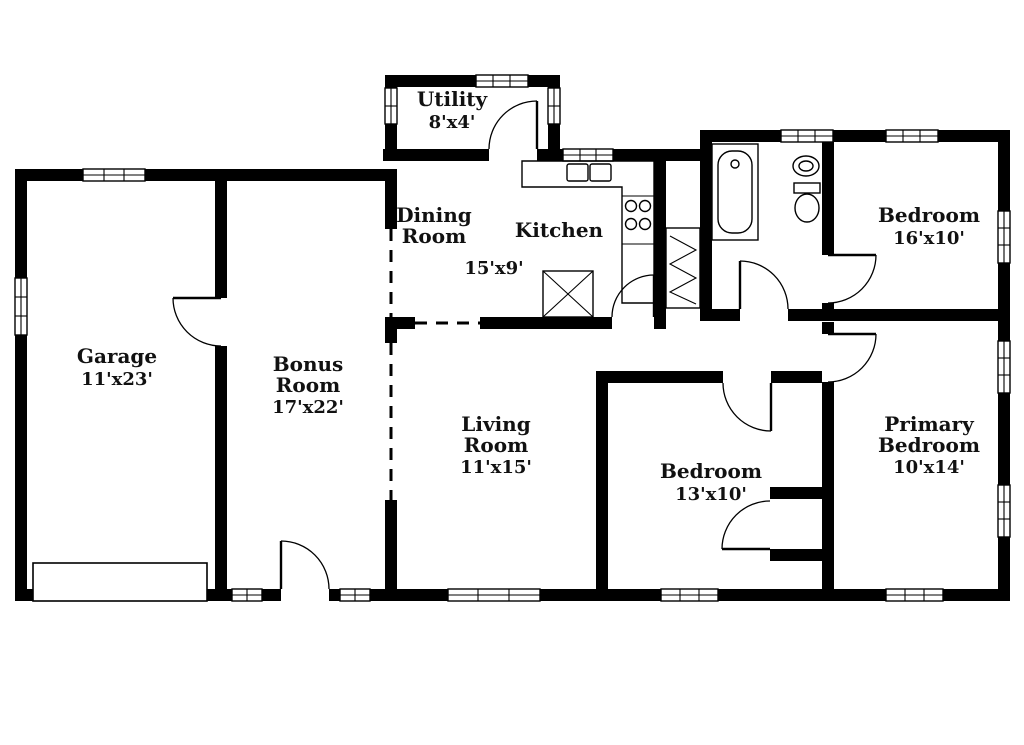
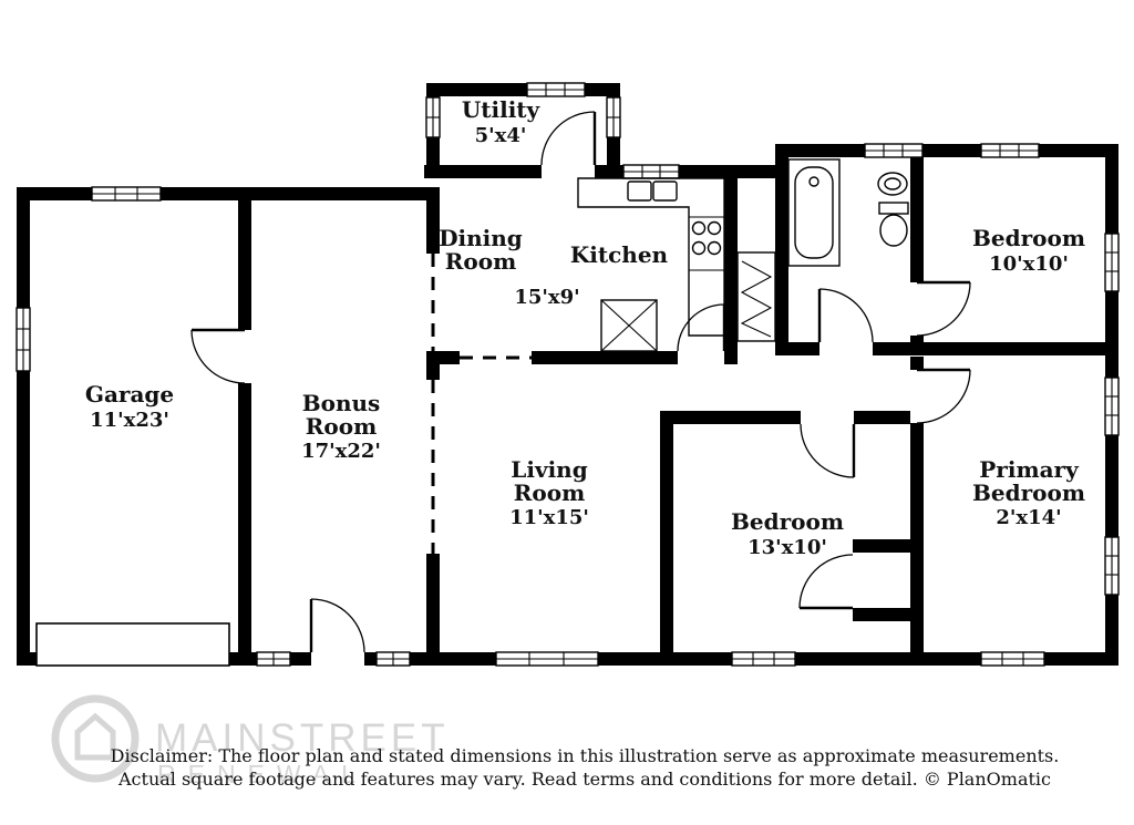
  Utility
- 8'x4'
+ 5'x4'
  Dining
  Room
  15'x9'
  Kitchen
  Bedroom
- 16'x10'
+ 10'x10'
  Garage
  11'x23'
  Bonus
  Room
  17'x22'
  Living
  Room
  11'x15'
  Bedroom
  13'x10'
  Primary
  Bedroom
- 10'x14'
+ 2'x14'
+ MAINSTREET
+ RENEWAL
+ Disclaimer: The floor plan and stated dimensions in this illustration serve as approximate measurements.
+ Actual square footage and features may vary. Read terms and conditions for more detail. © PlanOmatic
